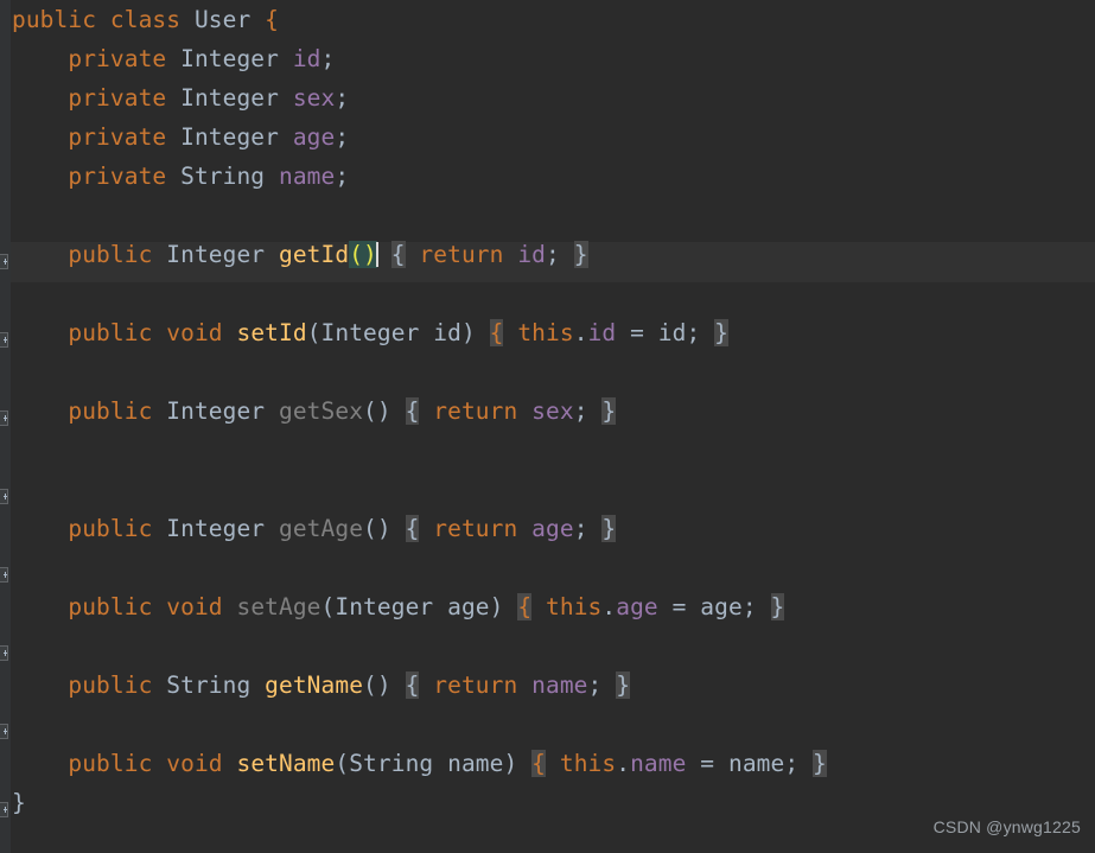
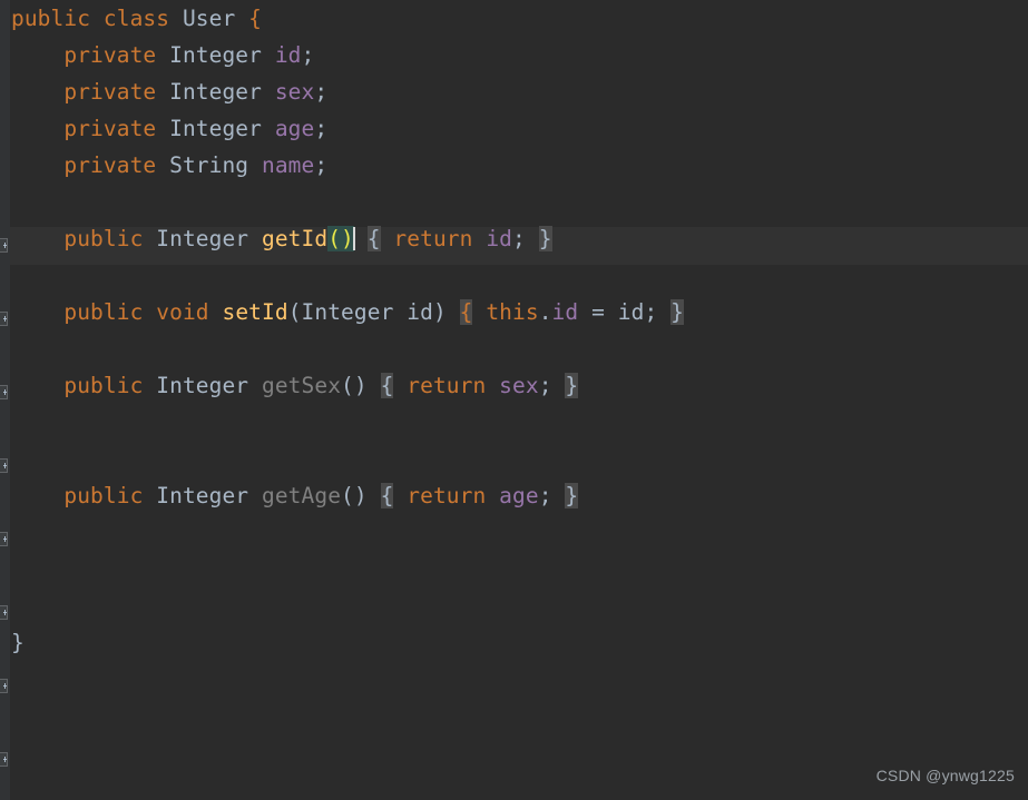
  public class User {
  private Integer id;
  private Integer sex;
  private Integer age;
  private String name;
  public Integer getId() { return id; }
  public void setId(Integer id) { this.id = id; }
  public Integer getSex() { return sex; }
  public Integer getAge() { return age; }
- public void setAge(Integer age) { this.age = age; }
- public String getName() { return name; }
- public void setName(String name) { this.name = name; }
  }
  CSDN @ynwg1225
